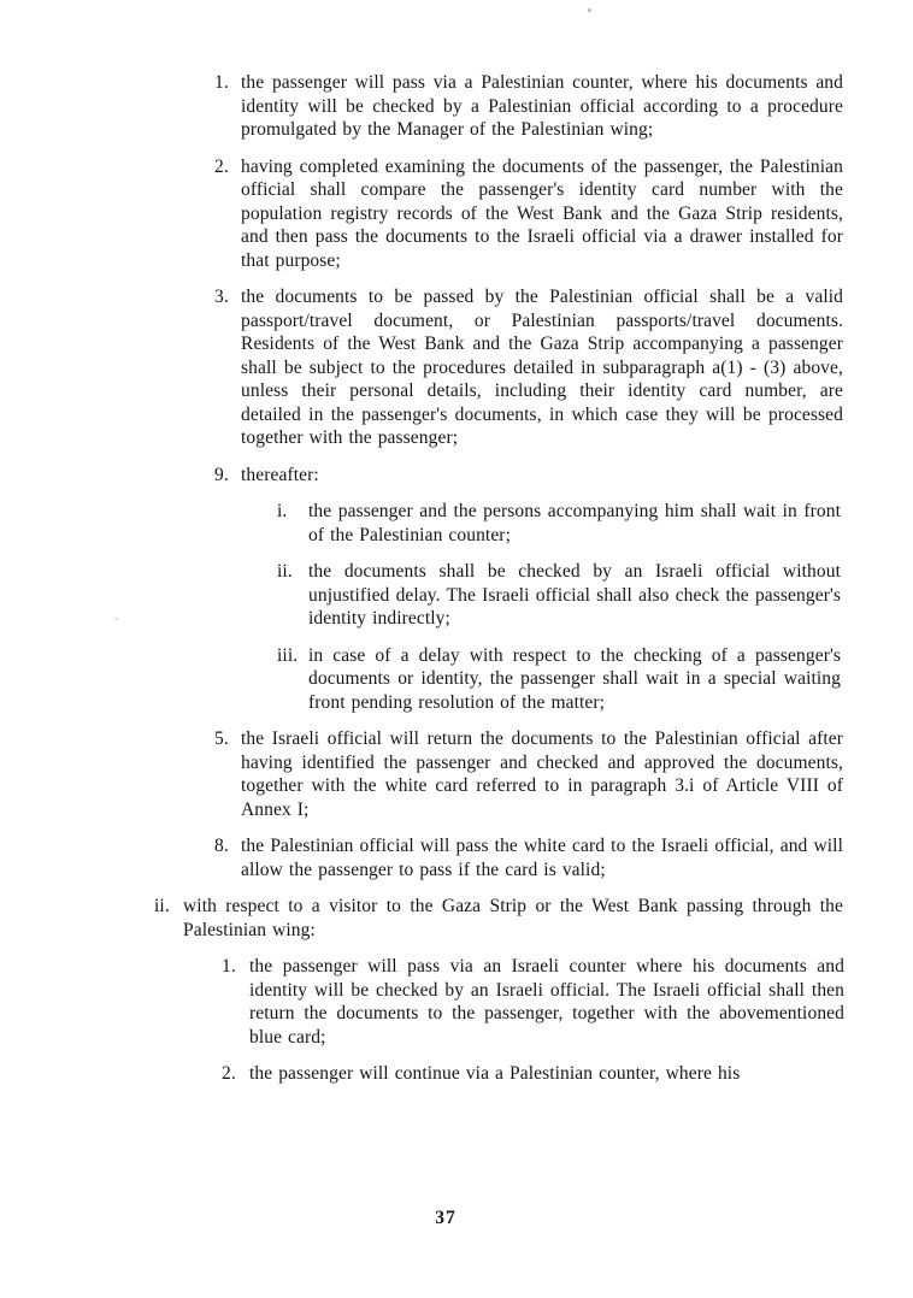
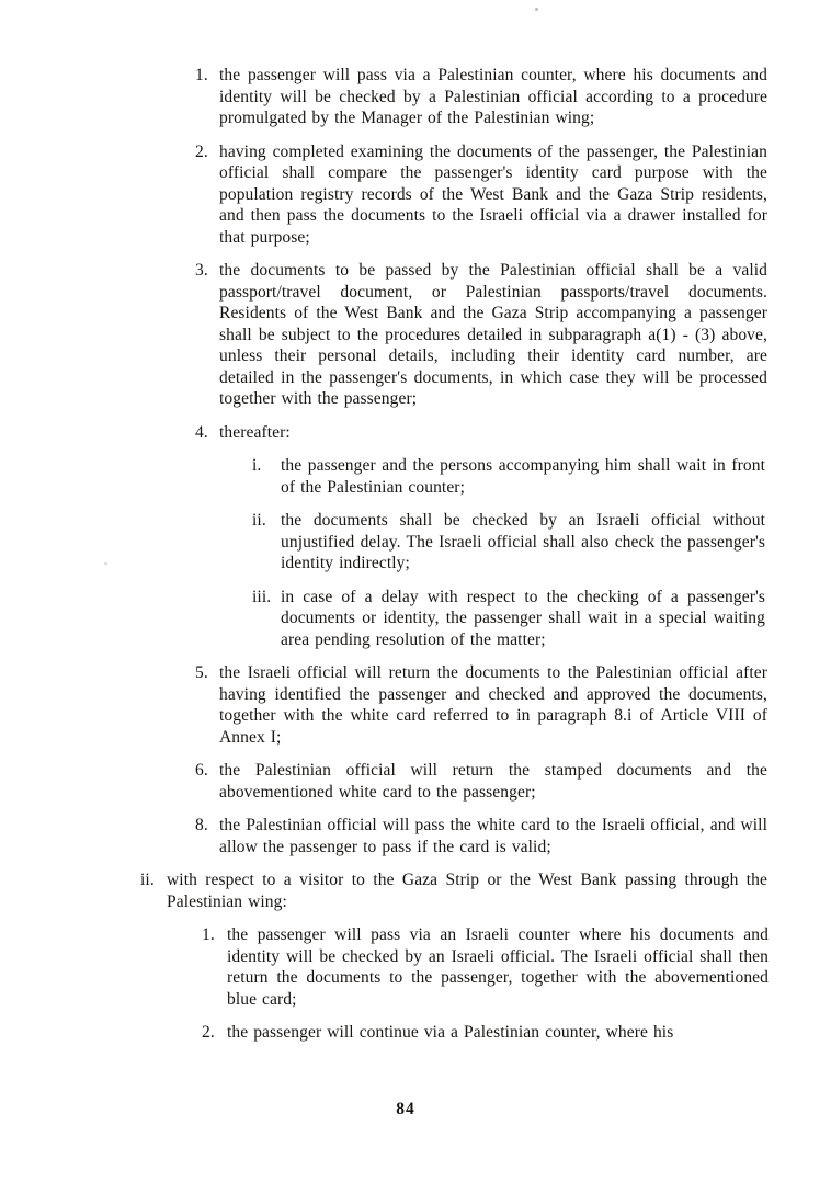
  1.
  the passenger will pass via a Palestinian counter, where his documents and identity will be checked by a Palestinian official according to a procedure promulgated by the Manager of the Palestinian wing;
  2.
- having completed examining the documents of the passenger, the Palestinian official shall compare the passenger's identity card number with the population registry records of the West Bank and the Gaza Strip residents, and then pass the documents to the Israeli official via a drawer installed for that purpose;
+ having completed examining the documents of the passenger, the Palestinian official shall compare the passenger's identity card purpose with the population registry records of the West Bank and the Gaza Strip residents, and then pass the documents to the Israeli official via a drawer installed for that purpose;
  3.
  the documents to be passed by the Palestinian official shall be a valid passport/travel document, or Palestinian passports/travel documents. Residents of the West Bank and the Gaza Strip accompanying a passenger shall be subject to the procedures detailed in subparagraph a(1) - (3) above, unless their personal details, including their identity card number, are detailed in the passenger's documents, in which case they will be processed together with the passenger;
- 9.
+ 4.
  thereafter:
  i.
  the passenger and the persons accompanying him shall wait in front of the Palestinian counter;
  ii.
  the documents shall be checked by an Israeli official without unjustified delay. The Israeli official shall also check the passenger's identity indirectly;
  iii.
- in case of a delay with respect to the checking of a passenger's documents or identity, the passenger shall wait in a special waiting front pending resolution of the matter;
+ in case of a delay with respect to the checking of a passenger's documents or identity, the passenger shall wait in a special waiting area pending resolution of the matter;
  5.
- the Israeli official will return the documents to the Palestinian official after having identified the passenger and checked and approved the documents, together with the white card referred to in paragraph 3.i of Article VIII of Annex I;
+ the Israeli official will return the documents to the Palestinian official after having identified the passenger and checked and approved the documents, together with the white card referred to in paragraph 8.i of Article VIII of Annex I;
+ 6.
+ the Palestinian official will return the stamped documents and the abovementioned white card to the passenger;
  8.
  the Palestinian official will pass the white card to the Israeli official, and will allow the passenger to pass if the card is valid;
  ii.
  with respect to a visitor to the Gaza Strip or the West Bank passing through the Palestinian wing:
  1.
  the passenger will pass via an Israeli counter where his documents and identity will be checked by an Israeli official. The Israeli official shall then return the documents to the passenger, together with the abovementioned blue card;
  2.
  the passenger will continue via a Palestinian counter, where his
- 37
+ 84
